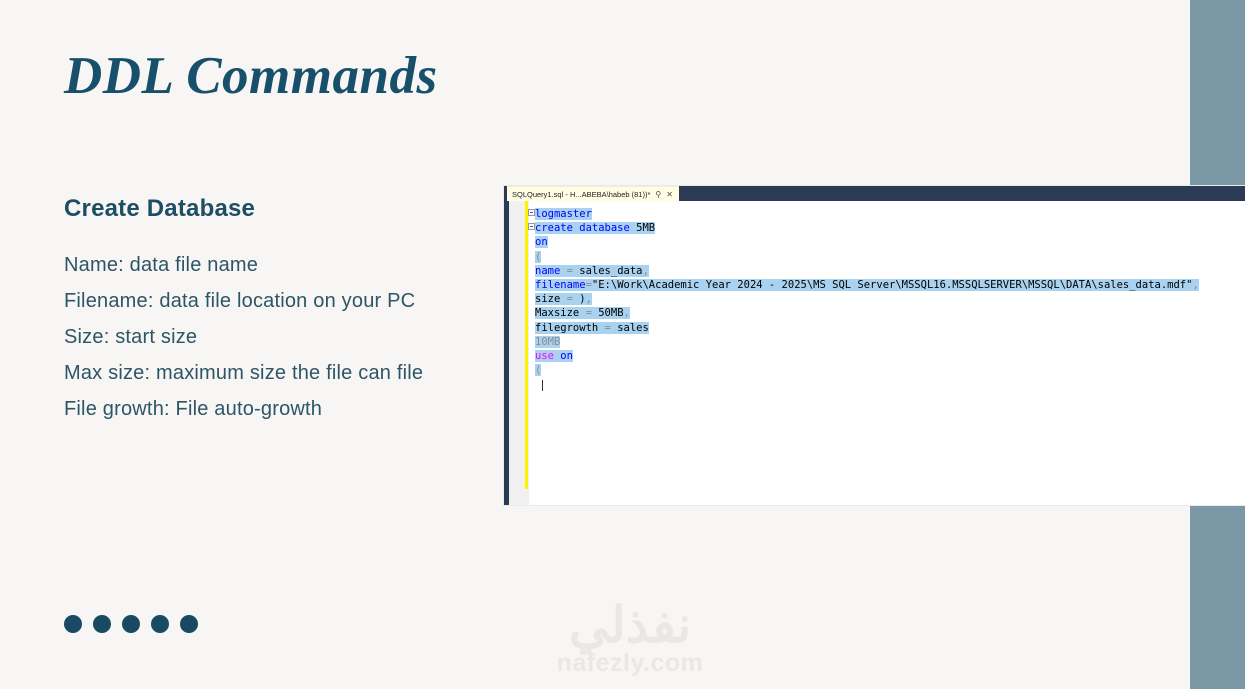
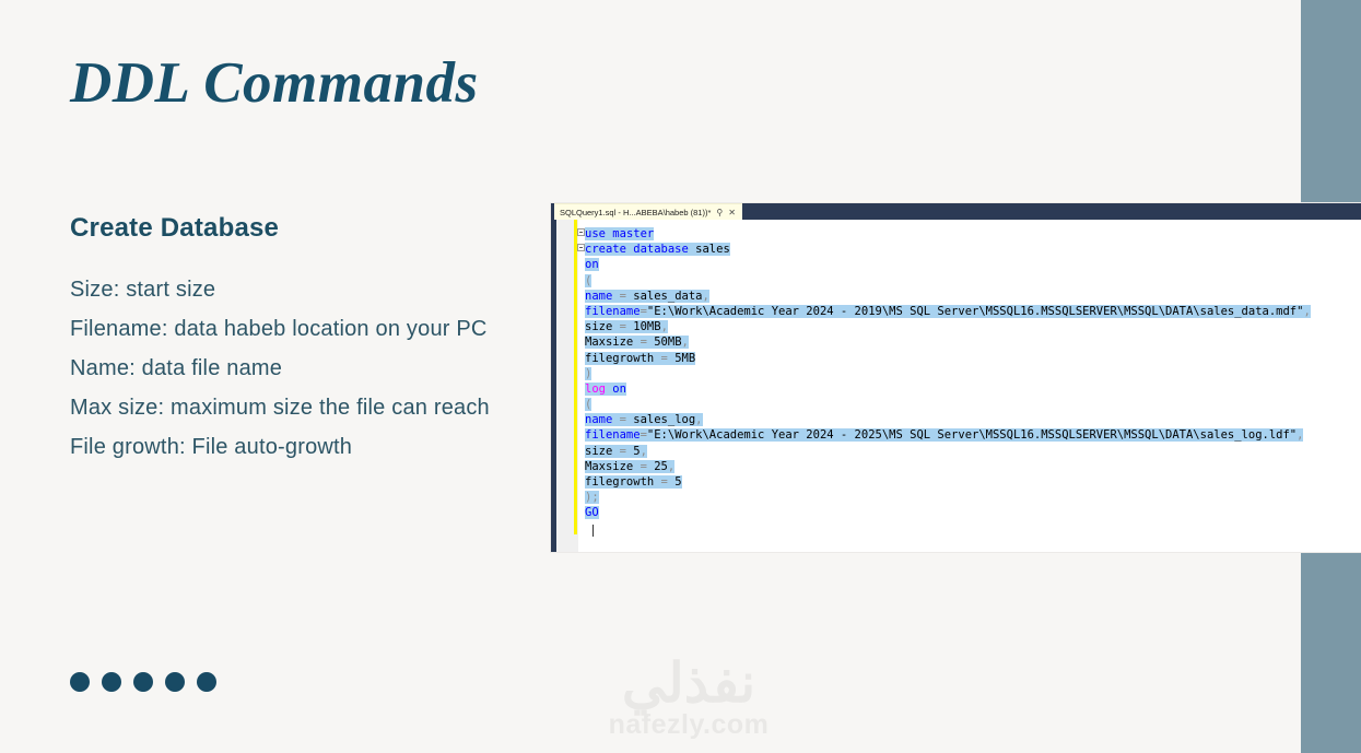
  DDL Commands
  Create Database
- Name: data file name
+ Size: start size
- Filename: data file location on your PC
+ Filename: data habeb location on your PC
- Size: start size
+ Name: data file name
- Max size: maximum size the file can file
+ Max size: maximum size the file can reach
  File growth: File auto-growth
  SQLQuery1.sql - H...ABEBA\habeb (81))*
  ⚲
  ✕
- logmaster
+ use master
- create database 5MB
+ create database sales
  on
  (
  name = sales_data,
- filename="E:\Work\Academic Year 2024 - 2025\MS SQL Server\MSSQL16.MSSQLSERVER\MSSQL\DATA\sales_data.mdf",
+ filename="E:\Work\Academic Year 2024 - 2019\MS SQL Server\MSSQL16.MSSQLSERVER\MSSQL\DATA\sales_data.mdf",
- size = ),
+ size = 10MB,
  Maxsize = 50MB,
- filegrowth = sales
+ filegrowth = 5MB
- 10MB
+ )
- use on
+ log on
  (
+ name = sales_log,
+ filename="E:\Work\Academic Year 2024 - 2025\MS SQL Server\MSSQL16.MSSQLSERVER\MSSQL\DATA\sales_log.ldf",
+ size = 5,
+ Maxsize = 25,
+ filegrowth = 5
+ );
+ GO
